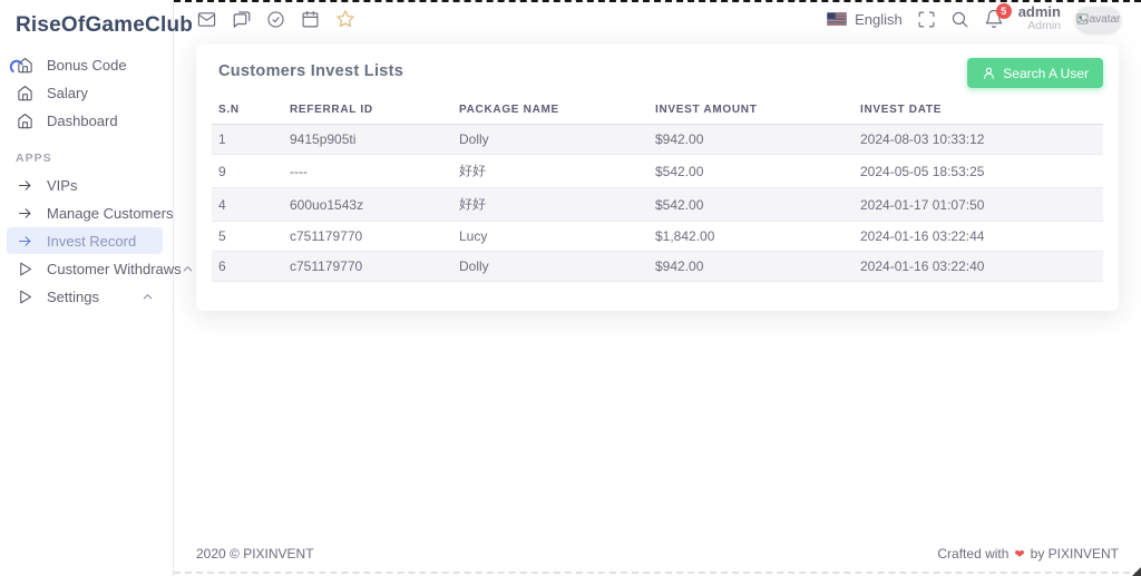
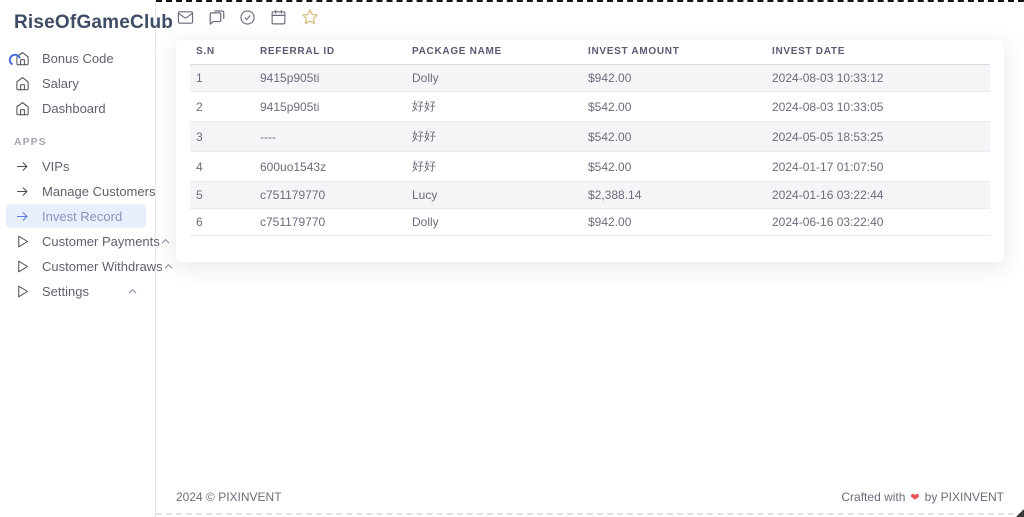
  RiseOfGameClub
  Bonus Code
  Salary
  Dashboard
  APPS
  VIPs
  Manage Customers
  Invest Record
+ Customer Payments
  Customer Withdraws
  Settings
- English
- 5
- admin
- Admin
- avatar
- Customers Invest Lists
- Search A User
  S.N	REFERRAL ID	PACKAGE NAME	INVEST AMOUNT	INVEST DATE
  1	9415p905ti	Dolly	$942.00	2024-08-03 10:33:12
+ 2	9415p905ti	好好	$542.00	2024-08-03 10:33:05
- 9	----	好好	$542.00	2024-05-05 18:53:25
+ 3	----	好好	$542.00	2024-05-05 18:53:25
  4	600uo1543z	好好	$542.00	2024-01-17 01:07:50
- 5	c751179770	Lucy	$1,842.00	2024-01-16 03:22:44
+ 5	c751179770	Lucy	$2,388.14	2024-01-16 03:22:44
- 6	c751179770	Dolly	$942.00	2024-01-16 03:22:40
+ 6	c751179770	Dolly	$942.00	2024-06-16 03:22:40
- 2020 © PIXINVENT
+ 2024 © PIXINVENT
  Crafted with
  ❤
  by PIXINVENT
